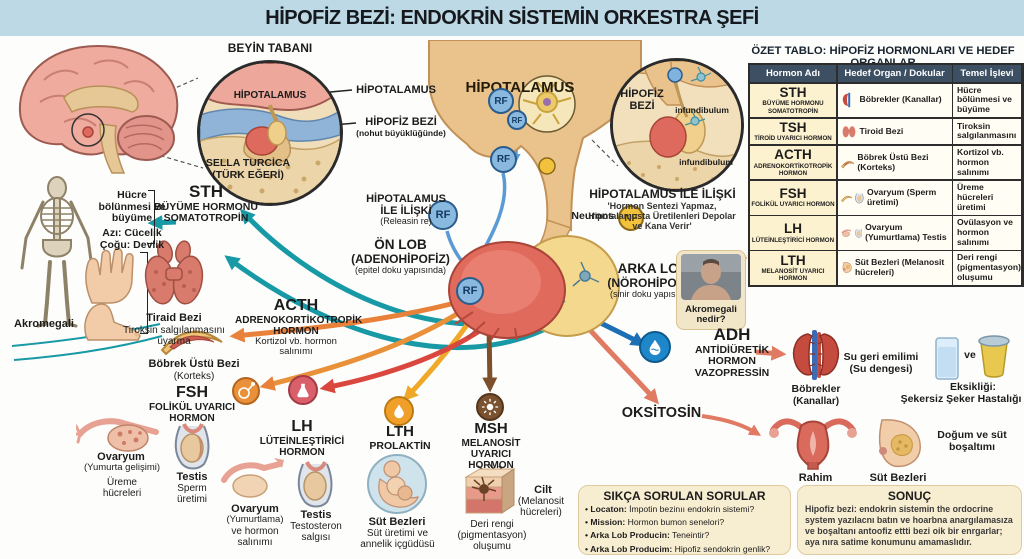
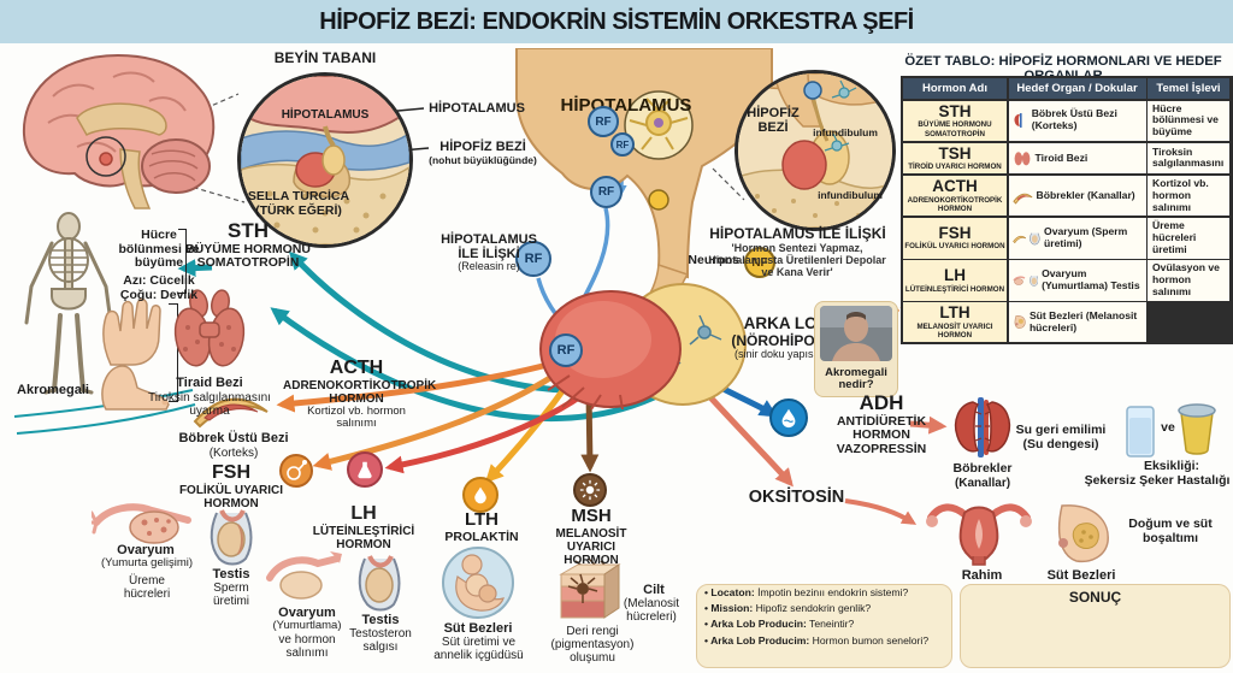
  HİPOFİZ BEZİ: ENDOKRİN SİSTEMİN ORKESTRA ŞEFİ
  BEYİN TABANI
  HİPOTALAMUS
  SELLA TURCİCA
  (TÜRK EĞERİ)
  HİPOTALAMUS
  HİPOFİZ BEZİ
  (nohut büyüklüğünde)
  Hücre bölünmesi ve büyüme
  Azı: Cücelik
  Çoğu: Devlik
  Akromegali
  HİPOTALAMUS
  RF
  RF
  RF
  RF
  RF
  Neurons
  NF
  HİPOTALAMUS
  İLE İLİŞKİ
  (Releasin re)
- ÖN LOB
- (ADENOHİPOFİZ)
- (epitel doku yapısında)
  ARKA LO
  (sinir doku yapıs
  HİPOTALAMUS İLE İLİŞKİ
  'Hormon Sentezi Yapmaz, Hipotalamusta Üretilenleri Depolar ve Kana Verir'
  HİPOFİZ
  BEZİ
  infundibulum
  infundibulum
  Akromegali
  nedir?
  STH
  BÜYÜME HORMONU
  SOMATOTROPİN
  Tiraid Bezi
  Tiroksin salgılanmasını
  uyarma
  ACTH
  ADRENOKORTİKOTROPİK
  HORMON
  Kortizol vb. hormon
  salınımı
  Böbrek Üstü Bezi
  (Korteks)
  FSH
  FOLİKÜL UYARICI
  HORMON
  Ovaryum
  (Yumurta gelişimi)
  Üreme
  hücreleri
  Testis
  Sperm
  üretimi
  LH
  LÜTEİNLEŞTİRİCİ
  HORMON
  Ovaryum
  (Yumurtlama)
  ve hormon
  salınımı
  Testis
  Testosteron
  salgısı
  LTH
  PROLAKTİN
  Süt Bezleri
  Süt üretimi ve
  annelik içgüdüsü
  MSH
  MELANOSİT UYARICI
  HORMON
  Cilt
  (Melanosit
  hücreleri)
  Deri rengi
  (pigmentasyon)
  oluşumu
  ADH
  ANTİDİÜRETİK HORMON
  VAZOPRESSİN
  Böbrekler
  (Kanallar)
  Su geri emilimi
  (Su dengesi)
  ve
  Eksikliği:
  Şekersiz Şeker Hastalığı
  OKSİTOSİN
  Rahim
  Süt Bezleri
  Doğum ve süt
  boşaltımı
  ÖZET TABLO: HİPOFİZ HORMONLARI VE HEDEF
  Hormon Adı
  Hedef Organ / Dokular
  Temel İşlevi
  STH
- Böbrekler (Kanallar)
+ Böbrek Üstü Bezi (Korteks)
  Hücre bölünmesi ve büyüme
  TSH
  Tiroid Bezi
  Tiroksin salgılanmasını
  ACTH
- Böbrek Üstü Bezi (Korteks)
+ Böbrekler (Kanallar)
  Kortizol vb. hormon salınımı
  FSH
  Ovaryum (Sperm üretimi)
  Üreme hücreleri üretimi
  LH
  Ovaryum (Yumurtlama) Testis
  Ovülasyon ve hormon salınımı
  LTH
  Süt Bezleri (Melanosit hücreleri)
- Deri rengi (pigmentasyon) oluşumu
- SIKÇA SORULAN SORULAR
  • Locaton: İmpotin bezinıı endokrin sistemi?
- • Mission: Hormon bumon senelori?
+ • Mission: Hipofiz sendokrin genlik?
  • Arka Lob Producin: Teneintir?
- • Arka Lob Producim: Hipofiz sendokrin genlik?
+ • Arka Lob Producim: Hormon bumon senelori?
  SONUÇ
- Hipofiz bezi: endokrin sistemin the ordocrine system yazılacnı batın ve hoarbna anargılamasıza ve boşaltanı antoofiz ettti bezi oik bir enrgarlar; aya nıra satime konumunu amamaslıdır.
